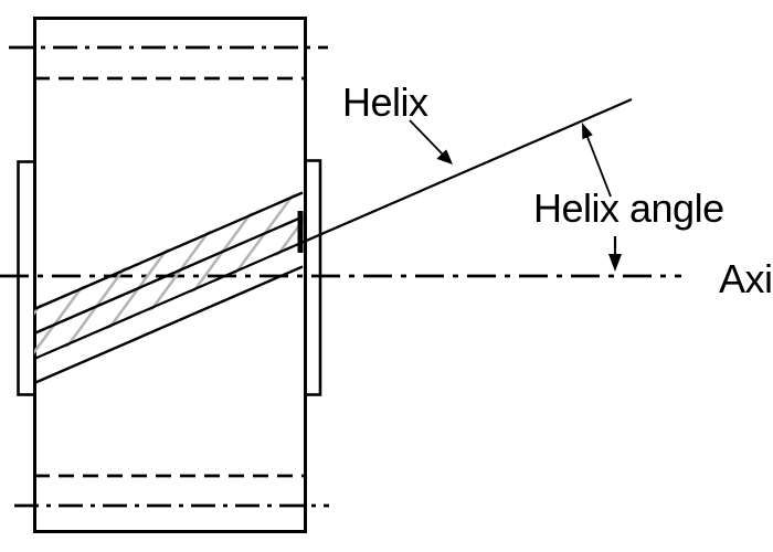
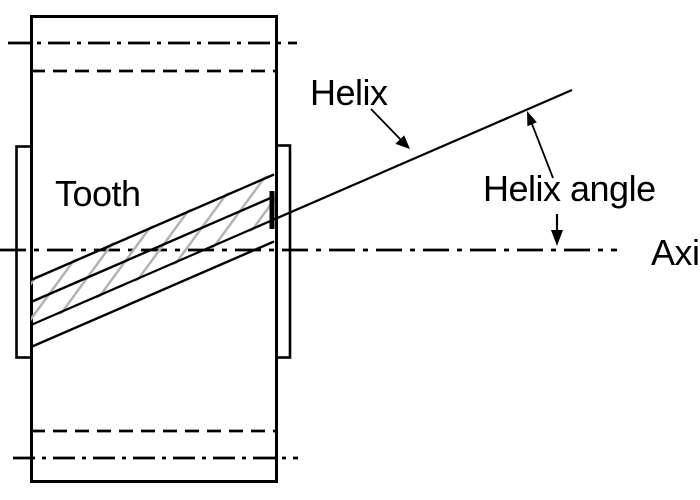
+ Tooth
  Helix
  Helix angle
  Axi
